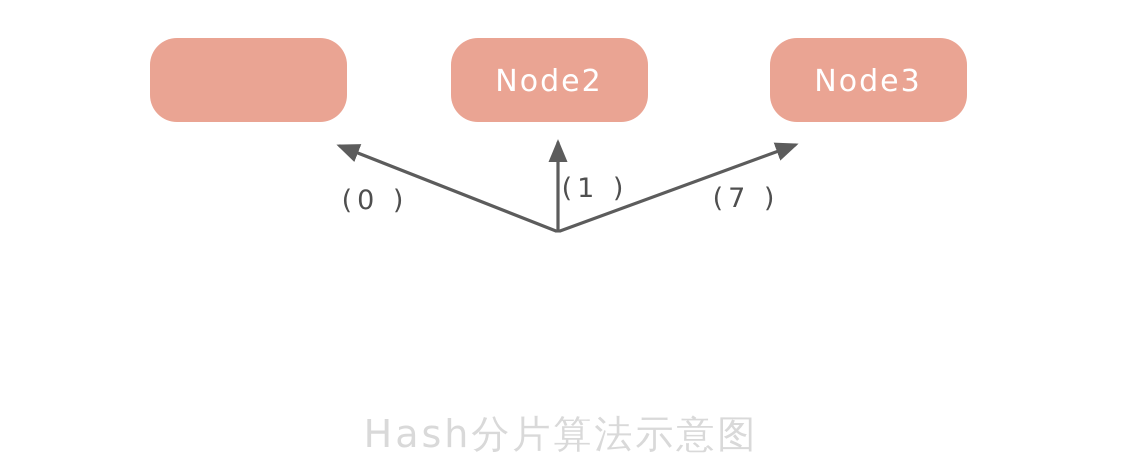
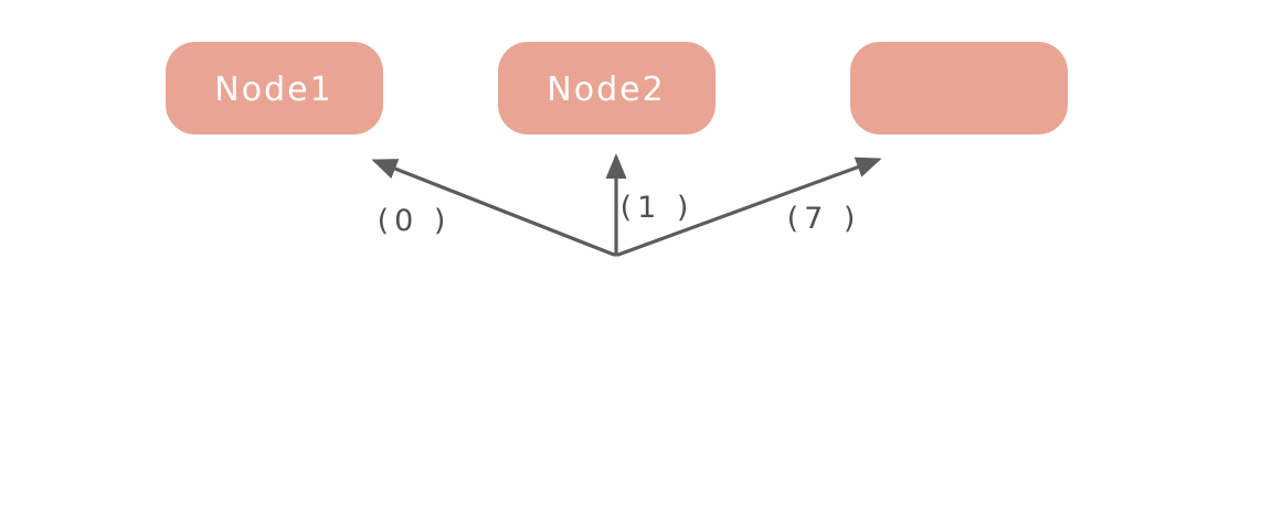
  (0 )
  (1 )
  (7 )
+ Node1
  Node2
- Node3
- Hash分片算法示意图
